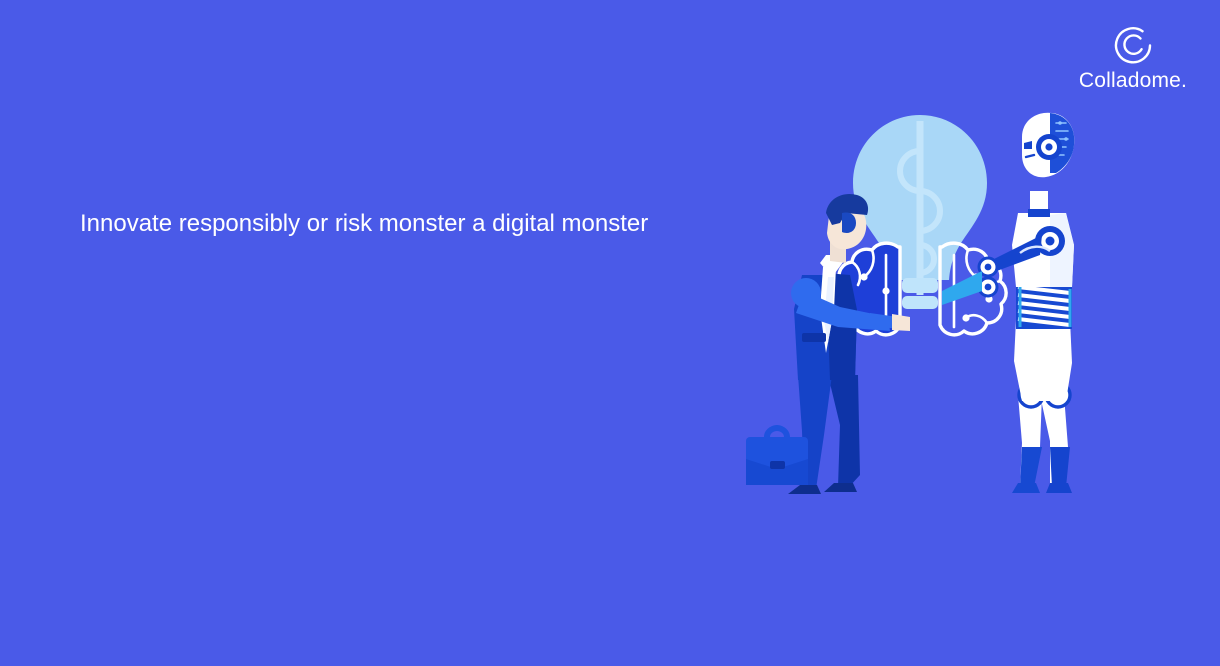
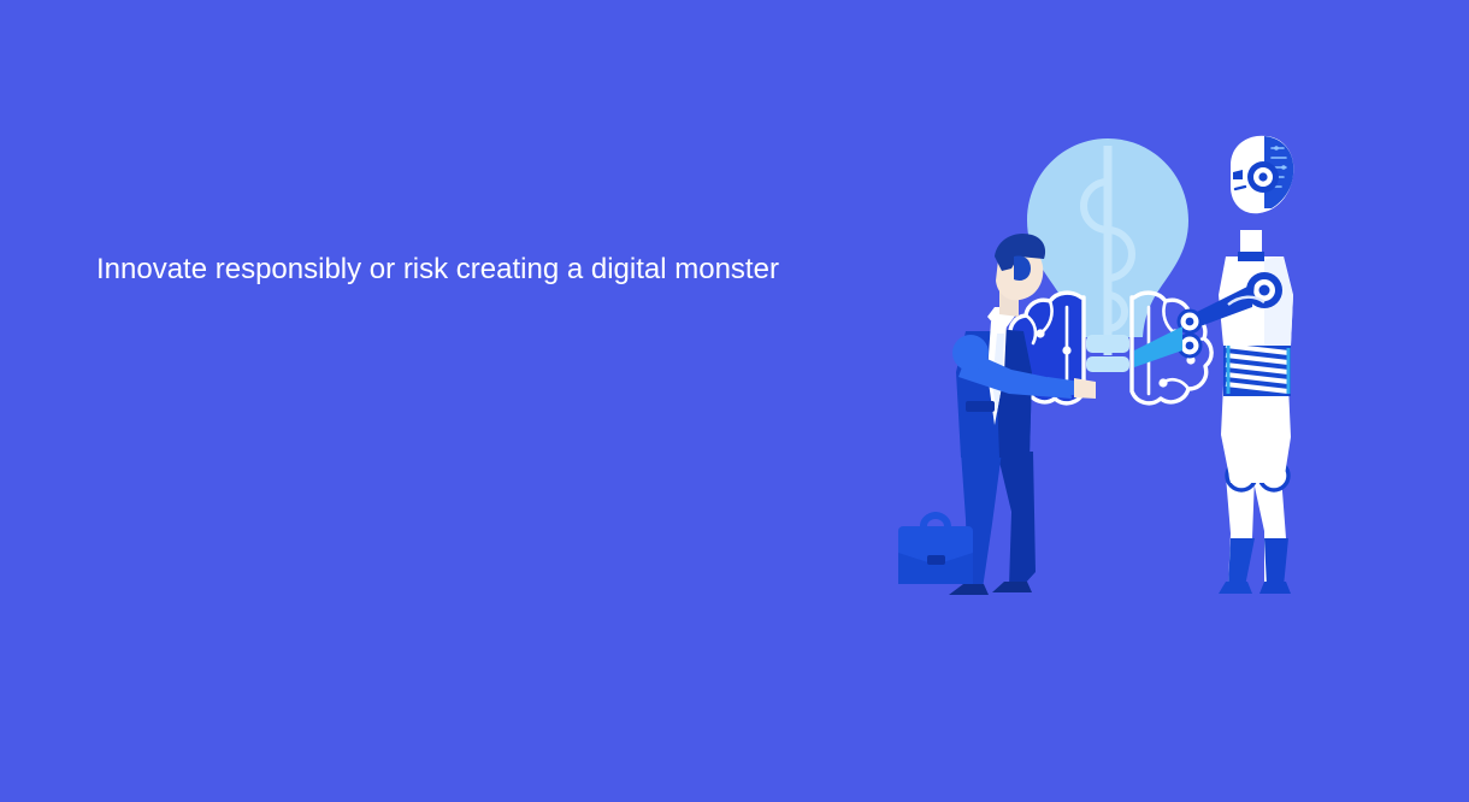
- Colladome.
- Innovate responsibly or risk monster a digital monster
+ Innovate responsibly or risk creating a digital monster
